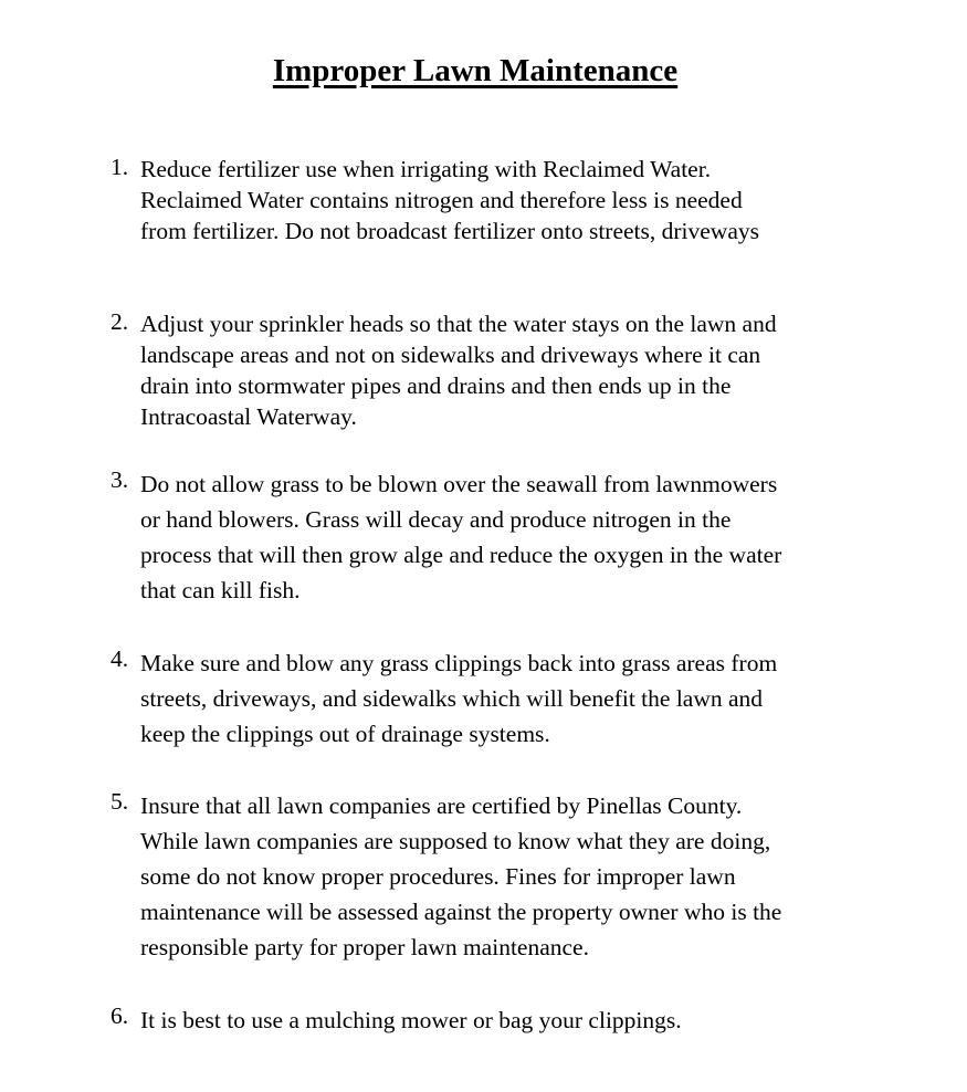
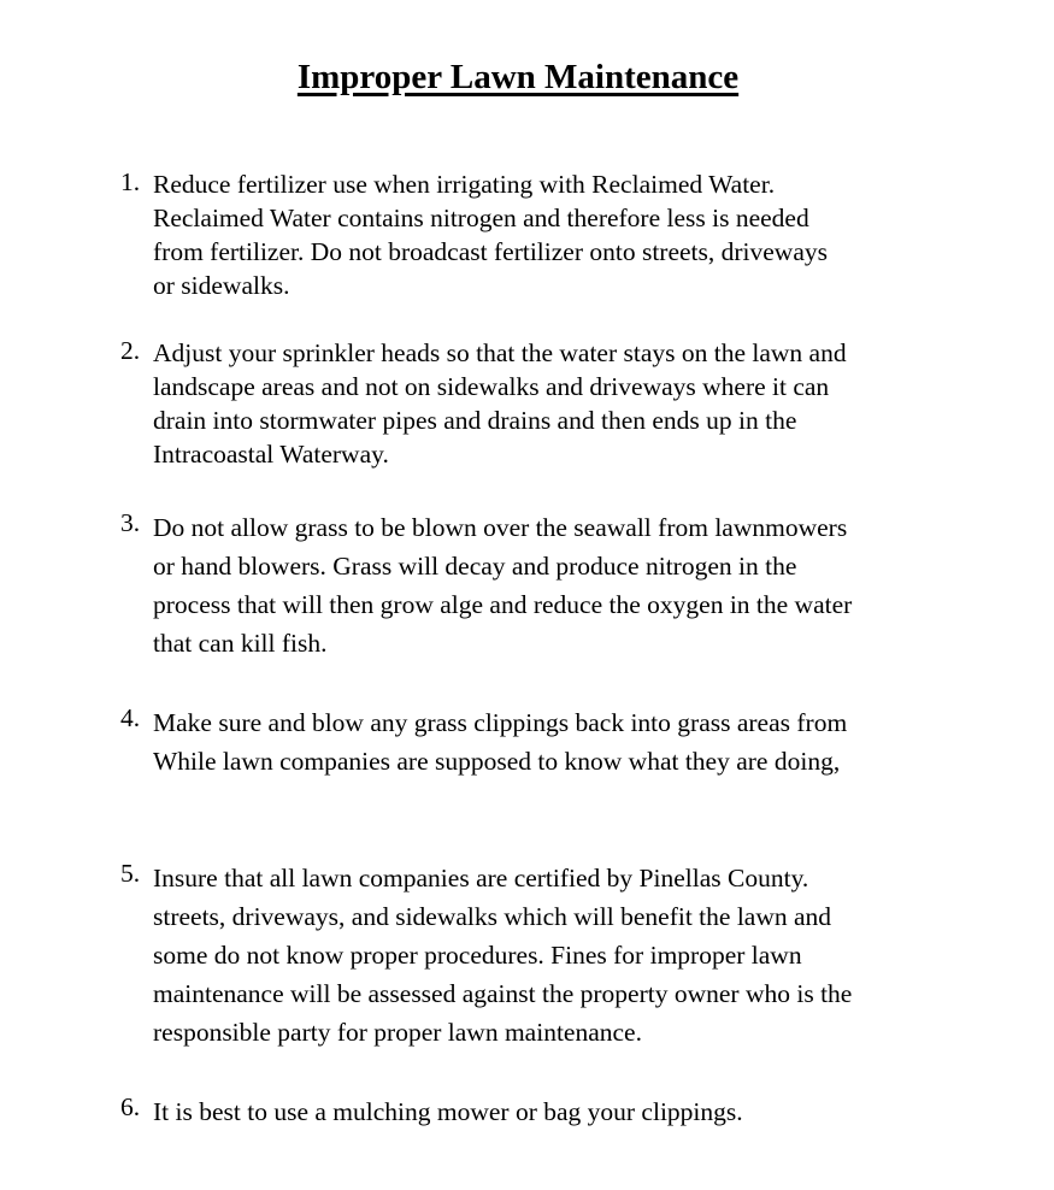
  Improper Lawn Maintenance
  1.
  Reduce fertilizer use when irrigating with Reclaimed Water.
  Reclaimed Water contains nitrogen and therefore less is needed
  from fertilizer. Do not broadcast fertilizer onto streets, driveways
+ or sidewalks.
  2.
  Adjust your sprinkler heads so that the water stays on the lawn and
  landscape areas and not on sidewalks and driveways where it can
  drain into stormwater pipes and drains and then ends up in the
  Intracoastal Waterway.
  3.
  Do not allow grass to be blown over the seawall from lawnmowers
  or hand blowers. Grass will decay and produce nitrogen in the
  process that will then grow alge and reduce the oxygen in the water
  that can kill fish.
  4.
  Make sure and blow any grass clippings back into grass areas from
- streets, driveways, and sidewalks which will benefit the lawn and
+ While lawn companies are supposed to know what they are doing,
- keep the clippings out of drainage systems.
  5.
  Insure that all lawn companies are certified by Pinellas County.
- While lawn companies are supposed to know what they are doing,
+ streets, driveways, and sidewalks which will benefit the lawn and
  some do not know proper procedures. Fines for improper lawn
  maintenance will be assessed against the property owner who is the
  responsible party for proper lawn maintenance.
  6.
  It is best to use a mulching mower or bag your clippings.
